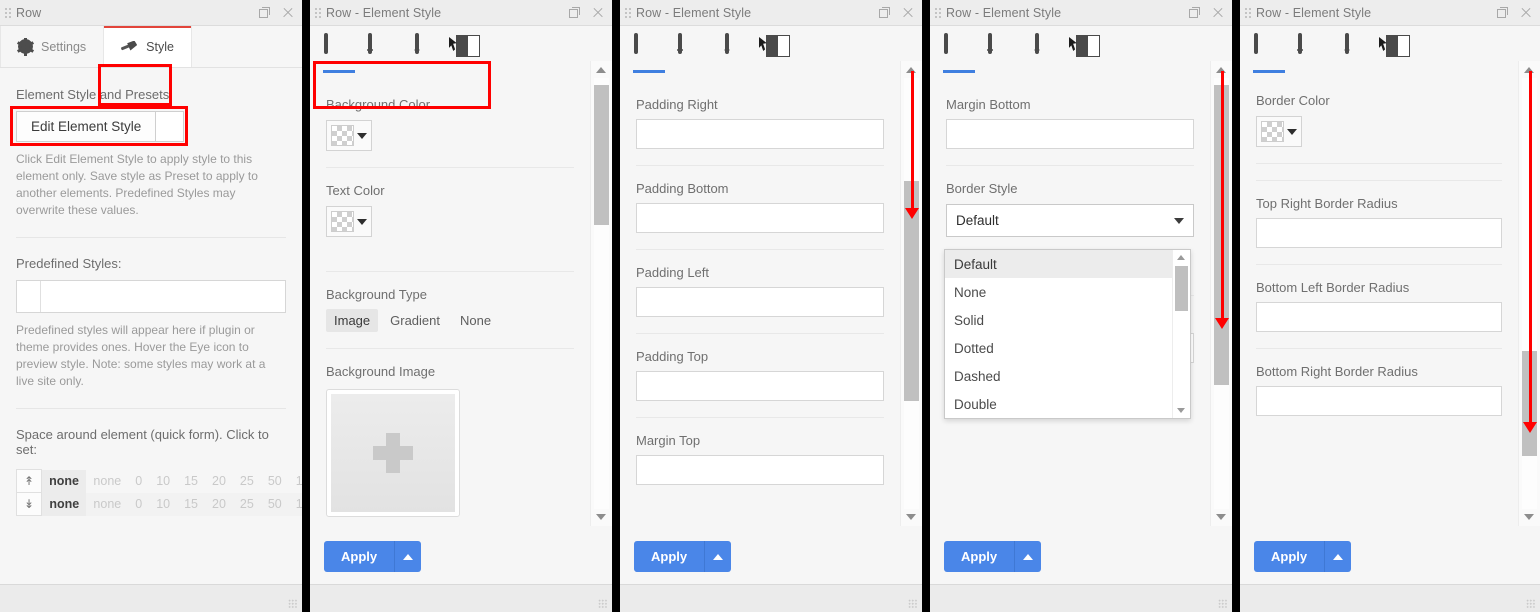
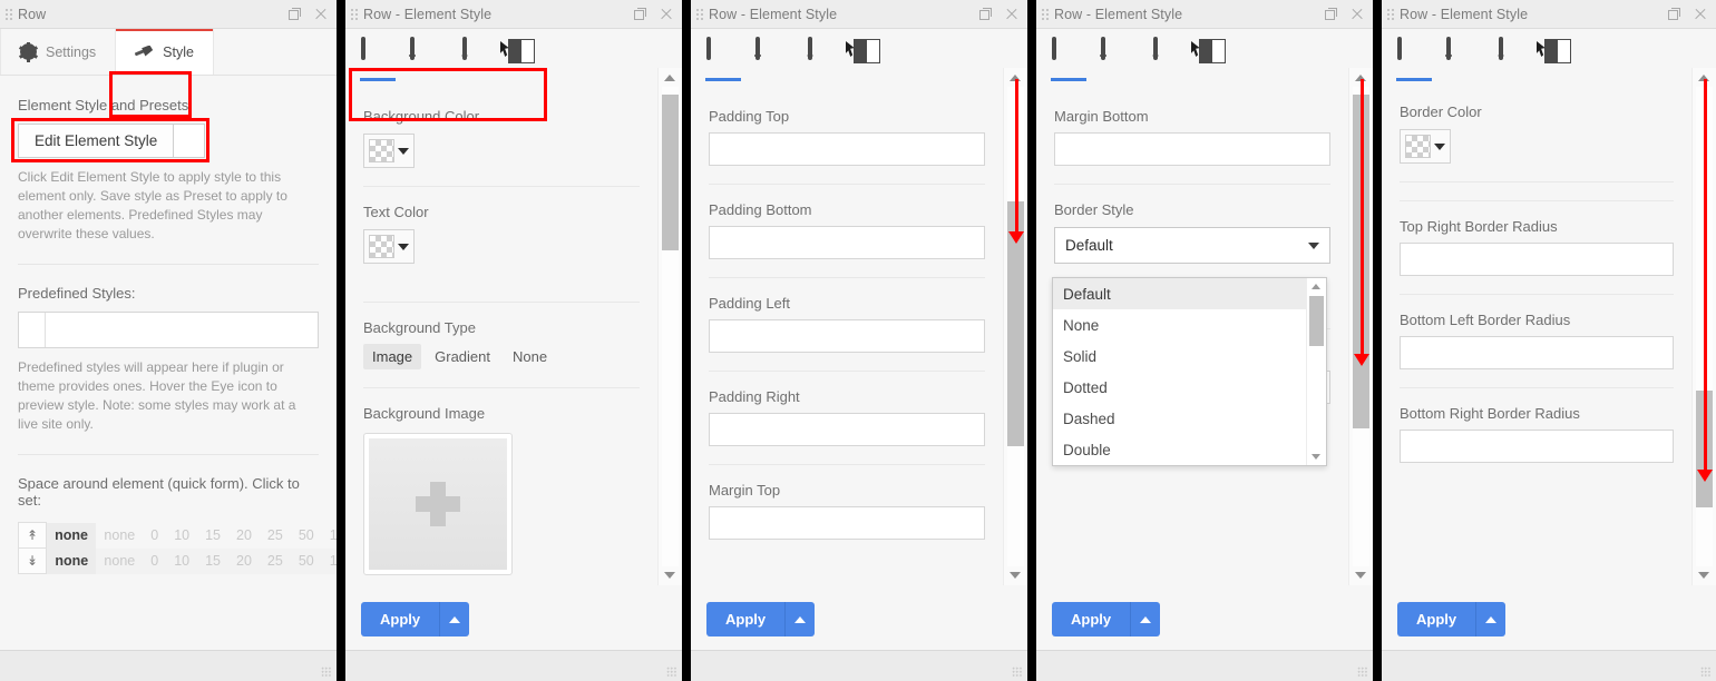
  Row
  Settings
  Style
  Element Style and Presets:
  Edit Element Style
  Click Edit Element Style to apply style to this element only. Save style as Preset to apply to another elements. Predefined Styles may overwrite these values.
  Predefined Styles:
  Predefined styles will appear here if plugin or theme provides ones. Hover the Eye icon to preview style. Note: some styles may work at a live site only.
  Space around element (quick form). Click to set:
  ↟	none	none	0	10	15	20	25	50	1
  ↡	none	none	0	10	15	20	25	50	1
  Row - Element Style
  Background Color
  Text Color
  Background Type
  Image
  Gradient
  None
  Background Image
  Apply
  Row - Element Style
- Padding Right
+ Padding Top
  Padding Bottom
  Padding Left
- Padding Top
+ Padding Right
  Margin Top
  Apply
  Row - Element Style
  Margin Bottom
  Border Style
  Default
  Default
  None
  Solid
  Dotted
  Dashed
  Double
  Apply
  Row - Element Style
  Border Color
  Top Right Border Radius
  Bottom Left Border Radius
  Bottom Right Border Radius
  Apply
